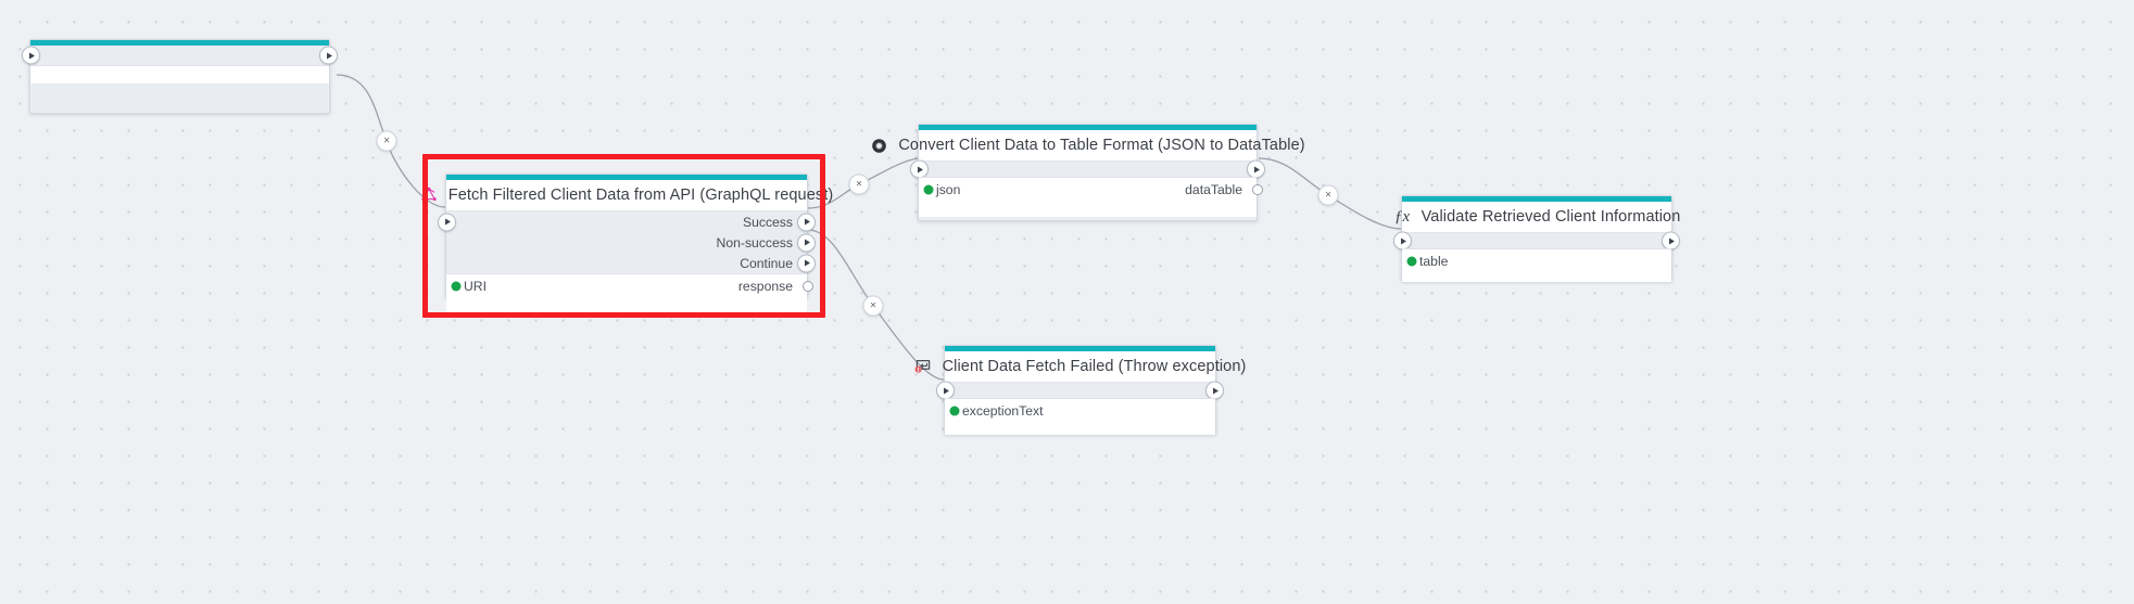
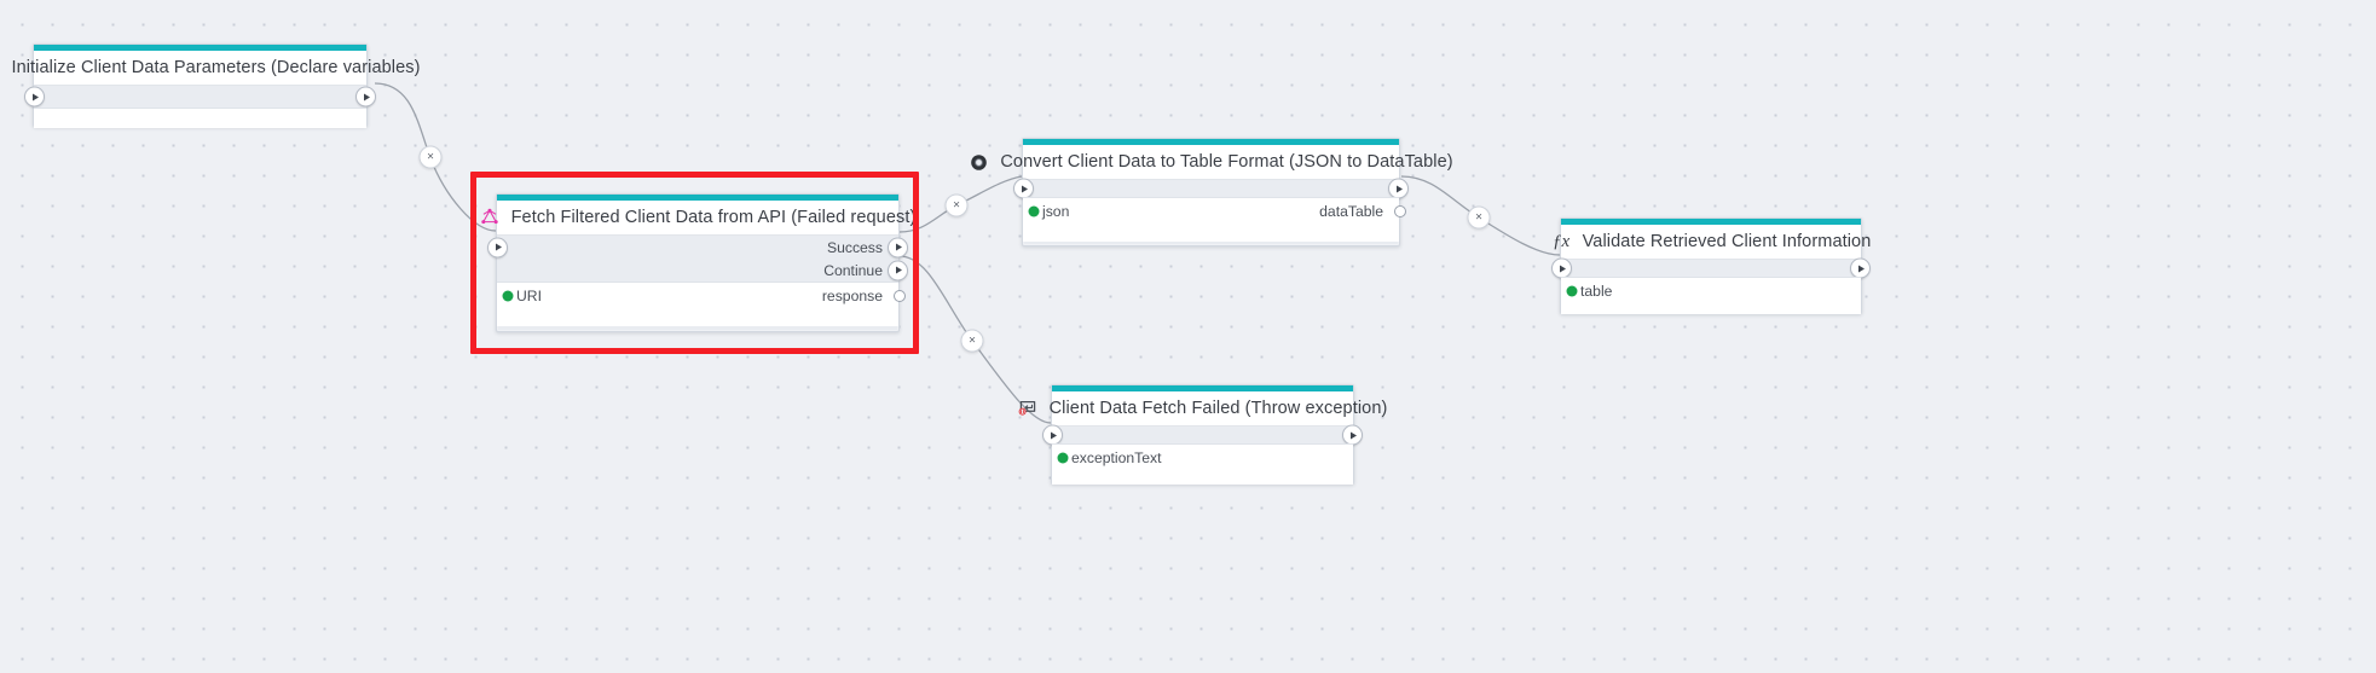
  ×
  ×
  ×
  ×
+ Initialize Client Data Parameters (Declare variables)
- Fetch Filtered Client Data from API (GraphQL request)
+ Fetch Filtered Client Data from API (Failed request)
  Success
- Non-success
  Continue
  URI
  response
  Convert Client Data to Table Format (JSON to DataTable)
  json
  dataTable
  Client Data Fetch Failed (Throw exception)
  exceptionText
  ƒx
  Validate Retrieved Client Information
  table
